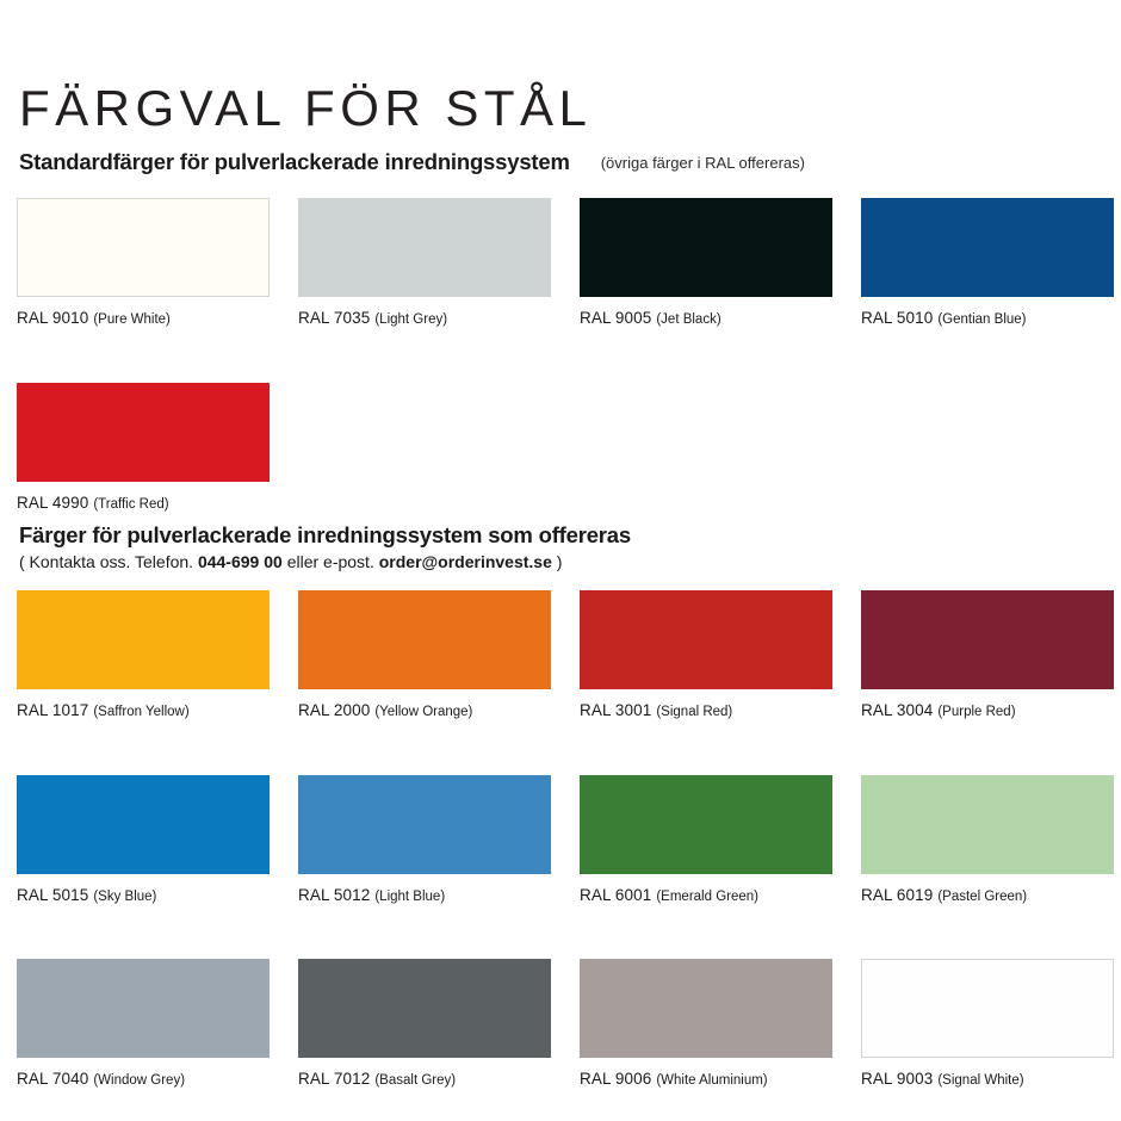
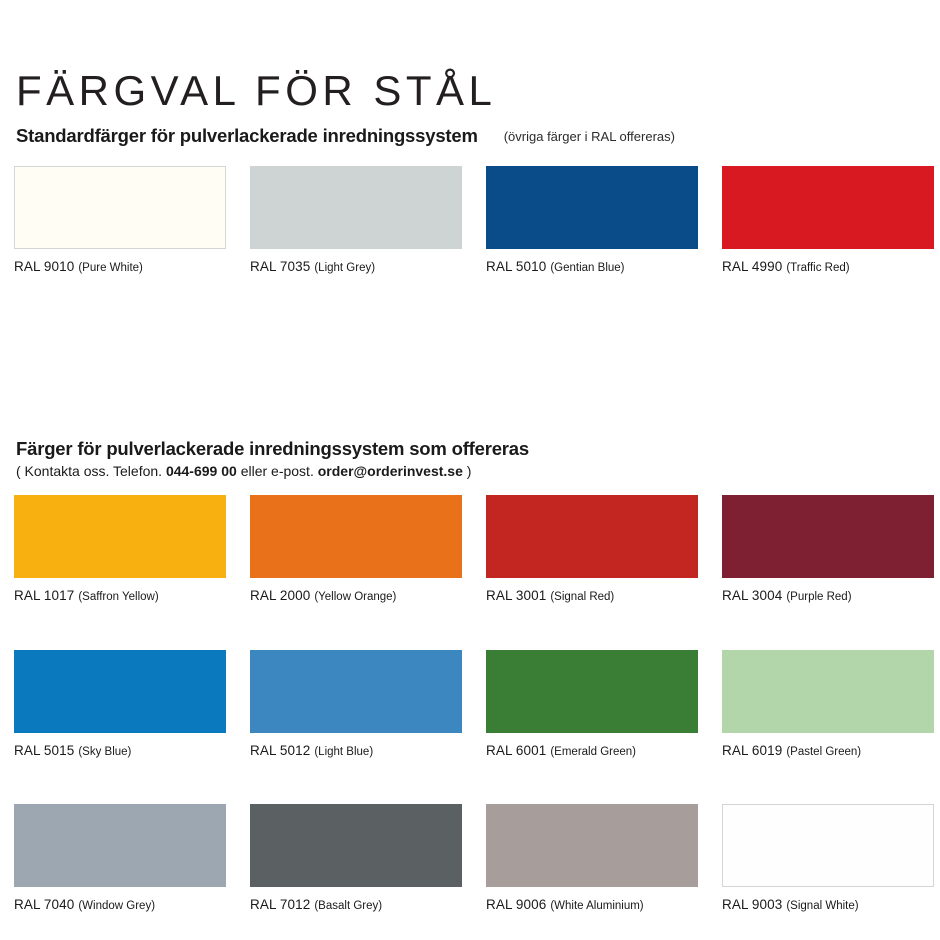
  FÄRGVAL FÖR STÅL
  Standardfärger för pulverlackerade inredningssystem
  (övriga färger i RAL offereras)
  RAL 9010 (Pure White)
  RAL 7035 (Light Grey)
- RAL 9005 (Jet Black)
  RAL 5010 (Gentian Blue)
  RAL 4990 (Traffic Red)
  Färger för pulverlackerade inredningssystem som offereras
  ( Kontakta oss. Telefon. 044-699 00 eller e-post. order@orderinvest.se )
  RAL 1017 (Saffron Yellow)
  RAL 2000 (Yellow Orange)
  RAL 3001 (Signal Red)
  RAL 3004 (Purple Red)
  RAL 5015 (Sky Blue)
  RAL 5012 (Light Blue)
  RAL 6001 (Emerald Green)
  RAL 6019 (Pastel Green)
  RAL 7040 (Window Grey)
  RAL 7012 (Basalt Grey)
  RAL 9006 (White Aluminium)
  RAL 9003 (Signal White)
